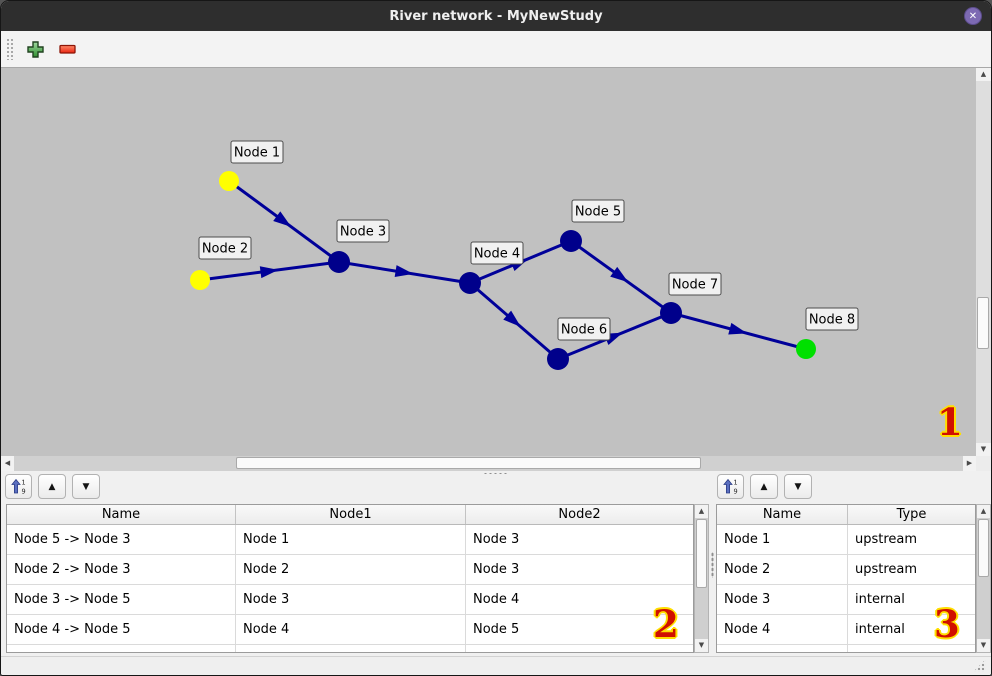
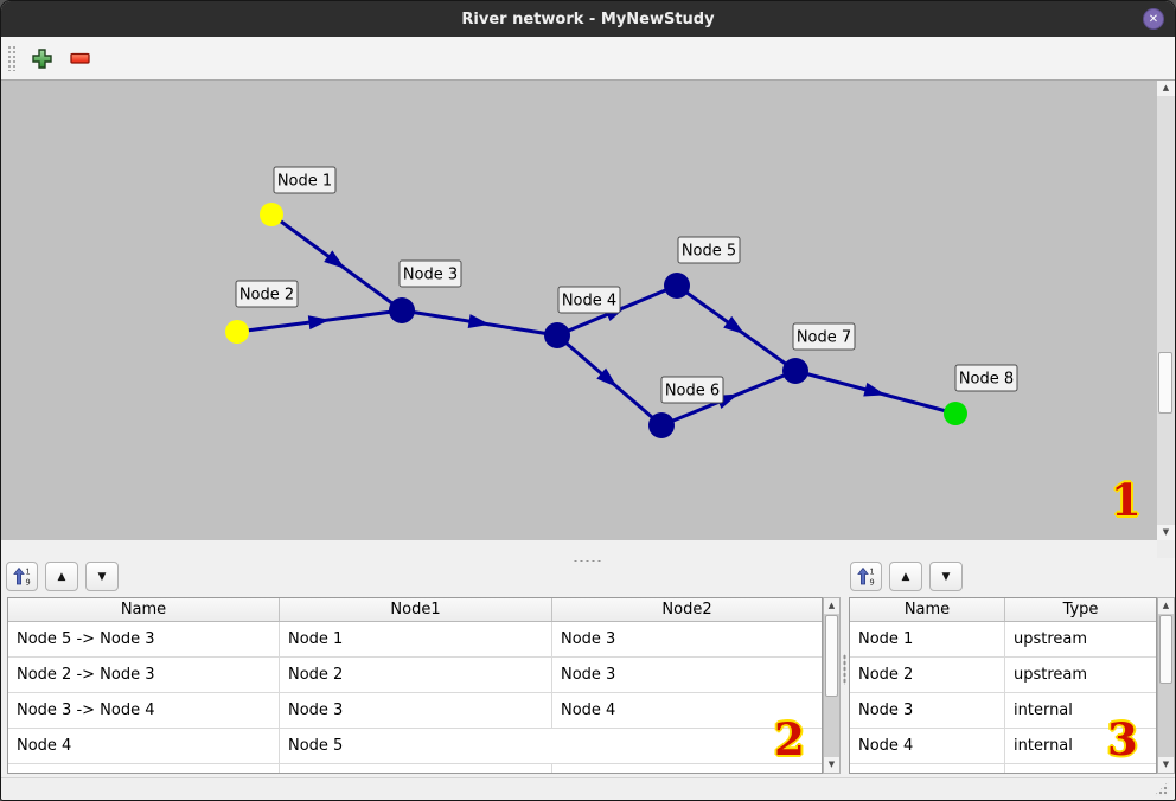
  River network - MyNewStudy
  ✕
  Node 1
  Node 2
  Node 3
  Node 4
  Node 5
  Node 6
  Node 7
  Node 8
  ▲
  ▼
- ◀
- ▶
  1
  9
  ▲
  ▼
  1
  9
  ▲
  ▼
  Name
  Node1
  Node2
  Node 5 -> Node 3
  Node 1
  Node 3
  Node 2 -> Node 3
  Node 2
  Node 3
- Node 3 -> Node 5
+ Node 3 -> Node 4
  Node 3
  Node 4
- Node 4 -> Node 5
  Node 4
  Node 5
  ▲
  ▼
  Name
  Type
  Node 1
  upstream
  Node 2
  upstream
  Node 3
  internal
  Node 4
  internal
  ▲
  ▼
  1
  2
  3
